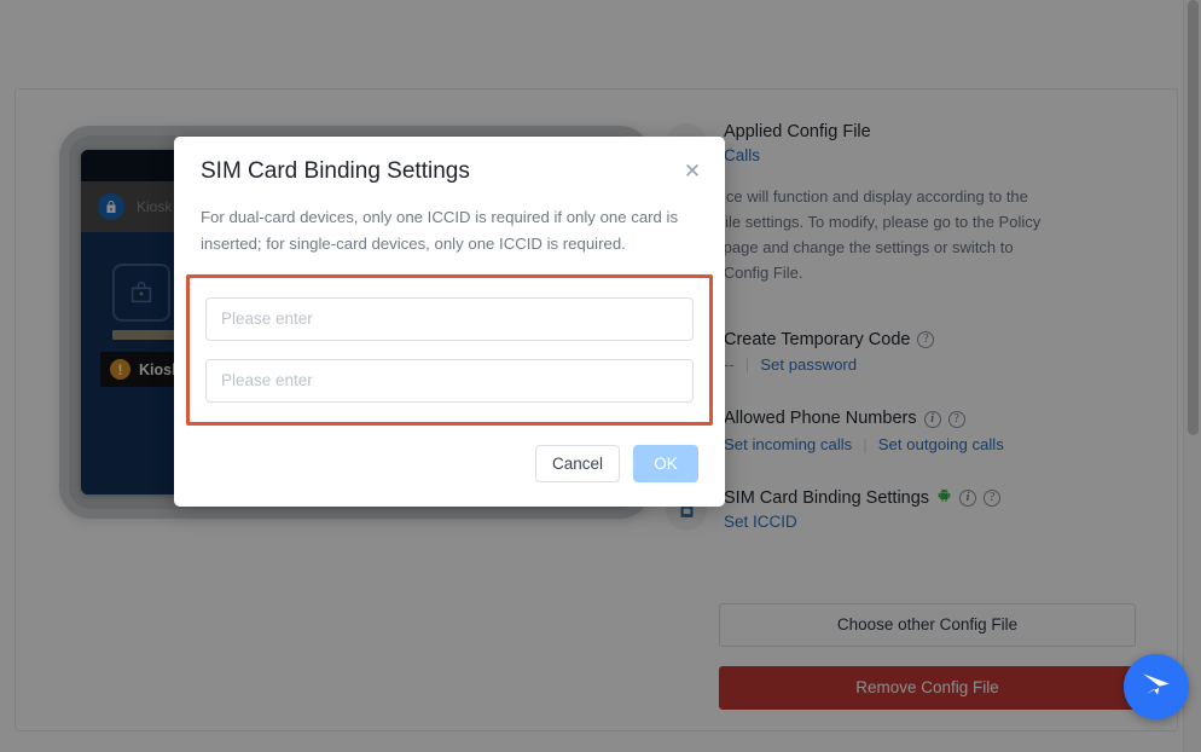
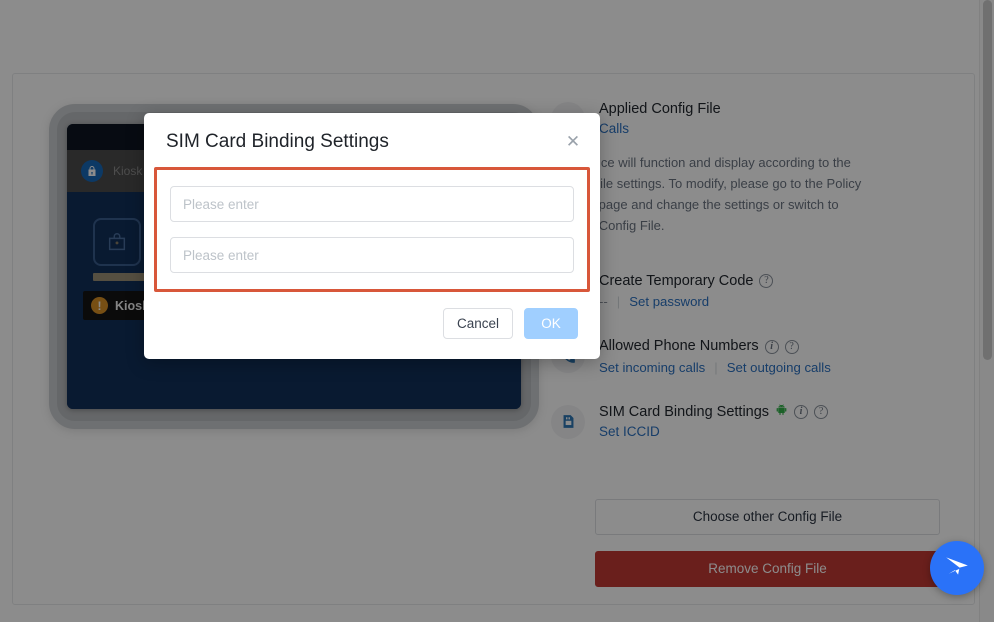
  Kiosk
  !
  Kios
  Applied Config File
  Calls
  ce will function and display according to the ile settings. To modify, please go to the Policy page and change the settings or switch to Config File.
  Create Temporary Code
  ?
  --
  |
  Set password
  Allowed Phone Numbers
  i
  ?
  Set incoming calls
  Set outgoing calls
  SIM Card Binding Settings
  i
  ?
  Set ICCID
  Choose other Config File Remove Config File
  SIM Card Binding Settings
  ✕
- For dual-card devices, only one ICCID is required if only one card is inserted; for single-card devices, only one ICCID is required.
  Please enter
  Please enter
  Cancel
  OK
